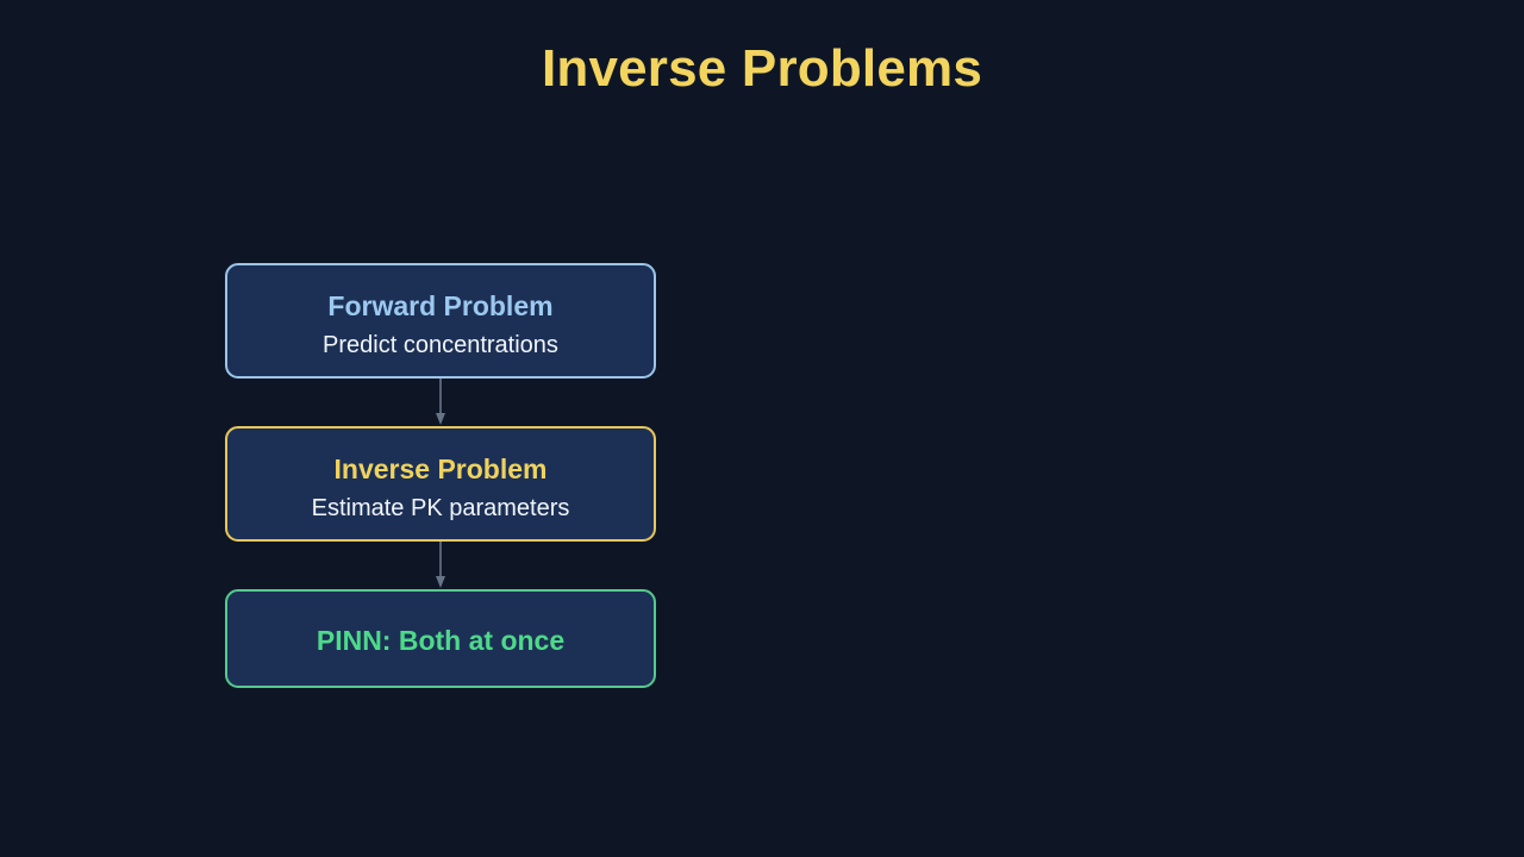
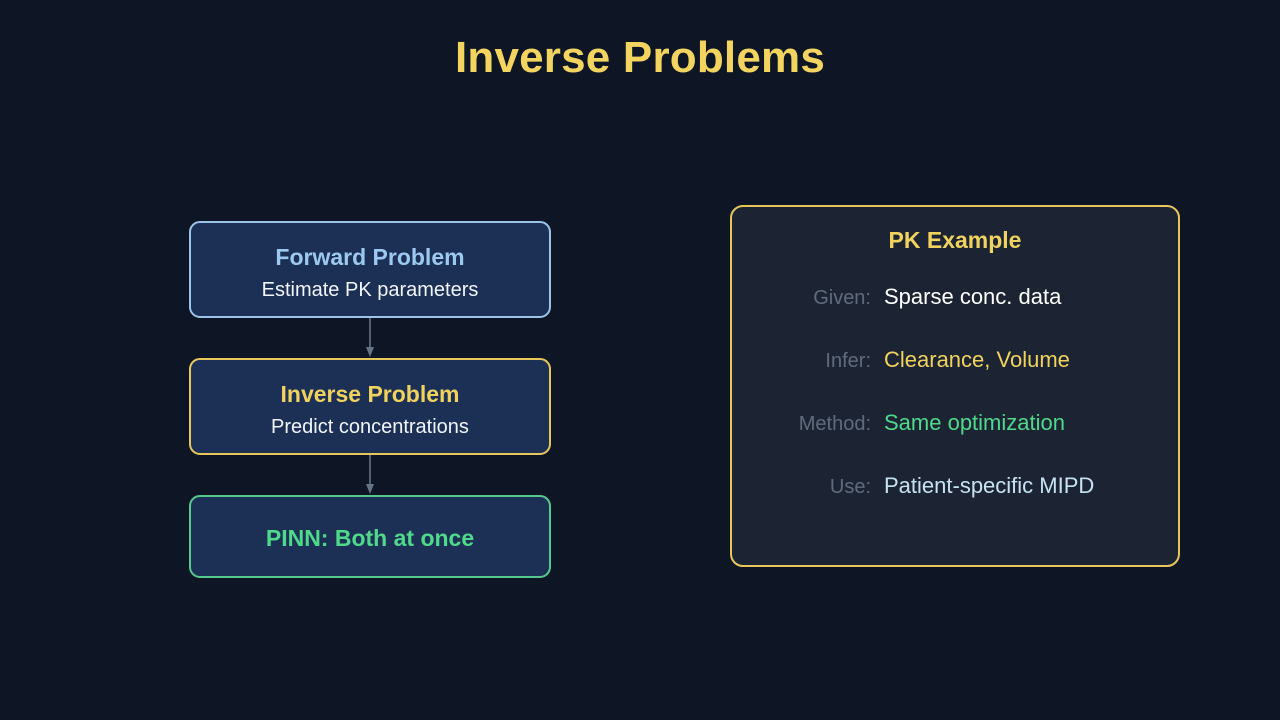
  Inverse Problems
  Forward Problem
- Predict concentrations
+ Estimate PK parameters
  Inverse Problem
- Estimate PK parameters
+ Predict concentrations
  PINN: Both at once
+ PK Example
+ Given:
+ Sparse conc. data
+ Infer:
+ Clearance, Volume
+ Method:
+ Same optimization
+ Use:
+ Patient-specific MIPD
